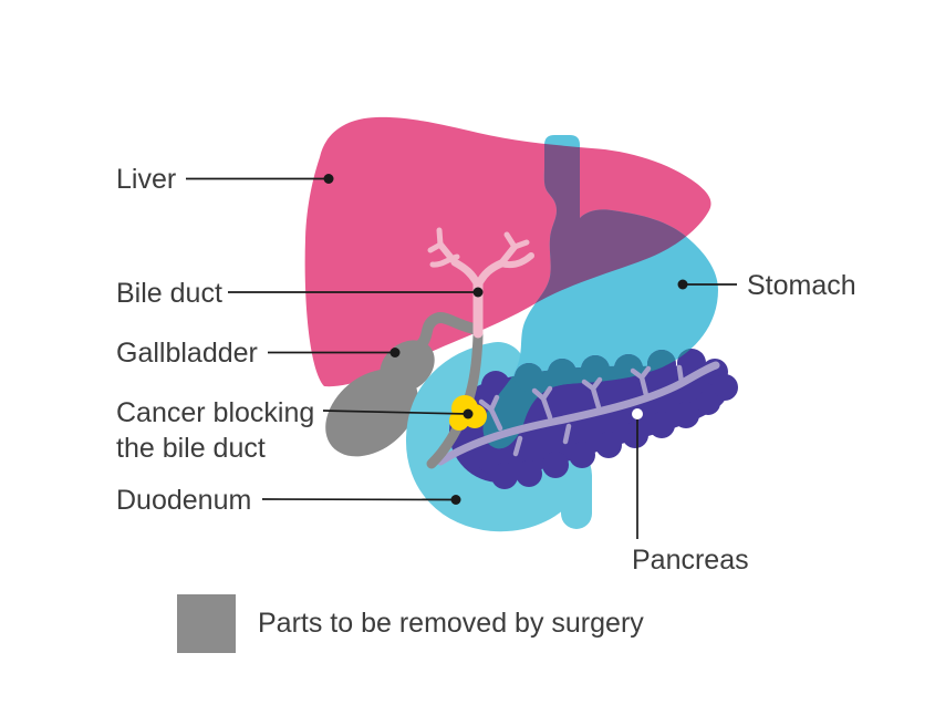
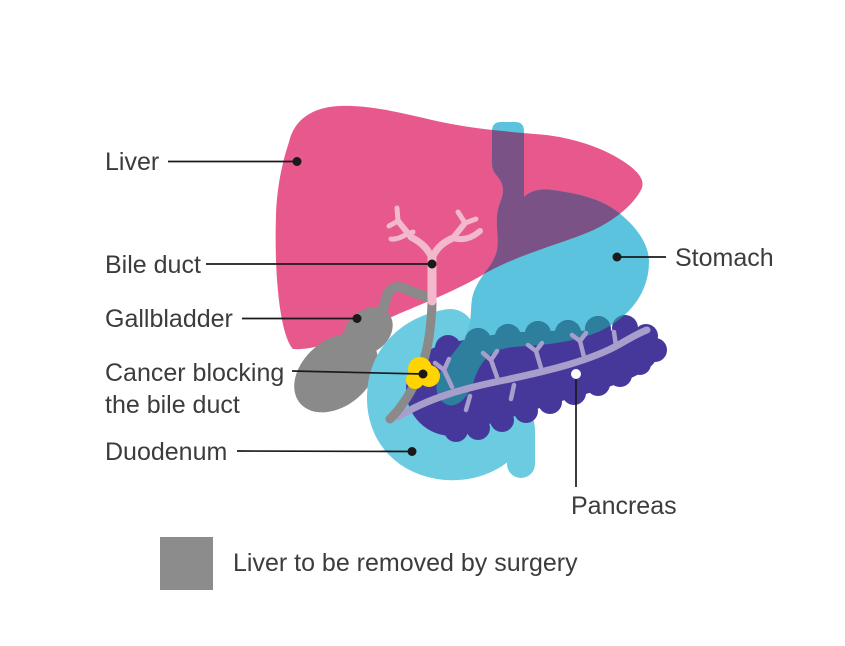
  Liver
  Bile duct
  Gallbladder
  Cancer blocking
  the bile duct
  Duodenum
  Stomach
  Pancreas
- Parts to be removed by surgery
+ Liver to be removed by surgery
